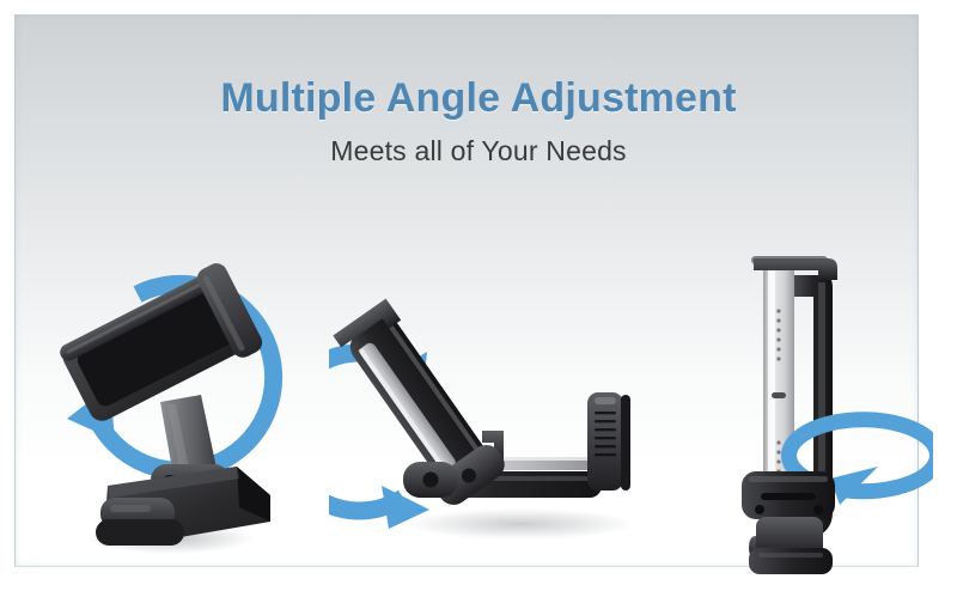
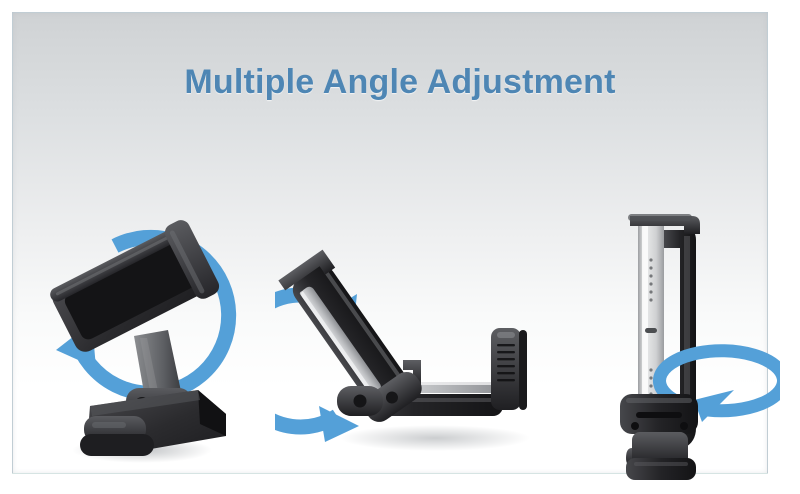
  Multiple Angle Adjustment
- Meets all of Your Needs
